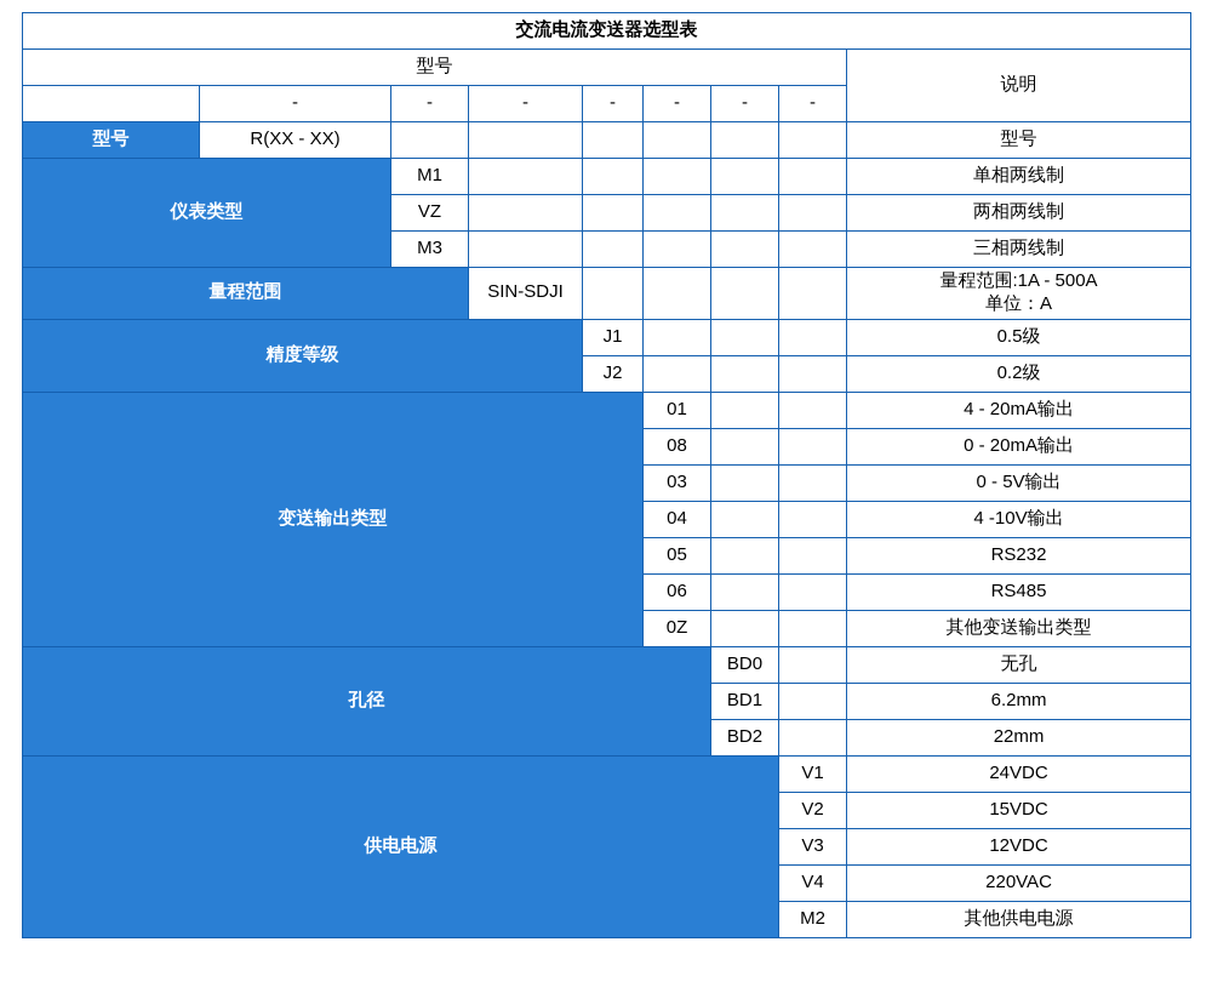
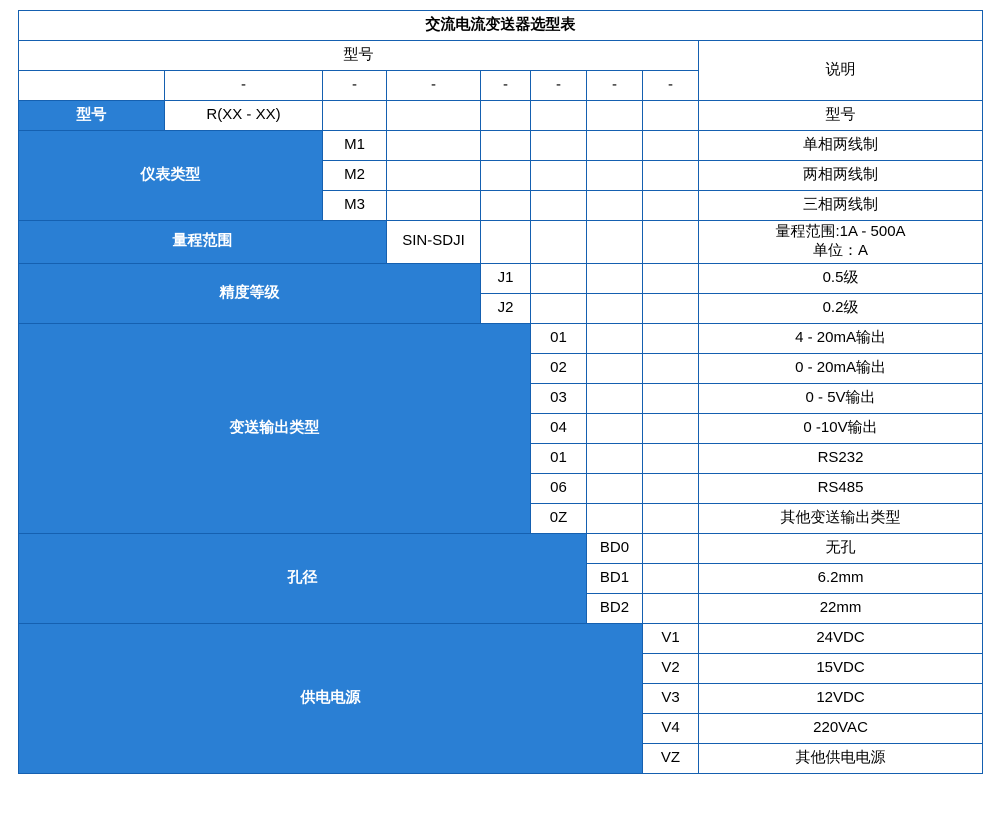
  交流电流变送器选型表
  型号	说明
  	-	-	-	-	-	-	-
  型号	R(XX - XX)							型号
  仪表类型	M1						单相两线制
- VZ						两相两线制
+ M2						两相两线制
  M3						三相两线制
  量程范围	SIN-SDJI					量程范围:1A - 500A单位：A
  精度等级	J1				0.5级
  J2				0.2级
  变送输出类型	01			4 - 20mA输出
- 08			0 - 20mA输出
+ 02			0 - 20mA输出
  03			0 - 5V输出
- 04			4 -10V输出
+ 04			0 -10V输出
- 05			RS232
+ 01			RS232
  06			RS485
  0Z			其他变送输出类型
  孔径	BD0		无孔
  BD1		6.2mm
  BD2		22mm
  供电电源	V1	24VDC
  V2	15VDC
  V3	12VDC
  V4	220VAC
- M2	其他供电电源
+ VZ	其他供电电源
